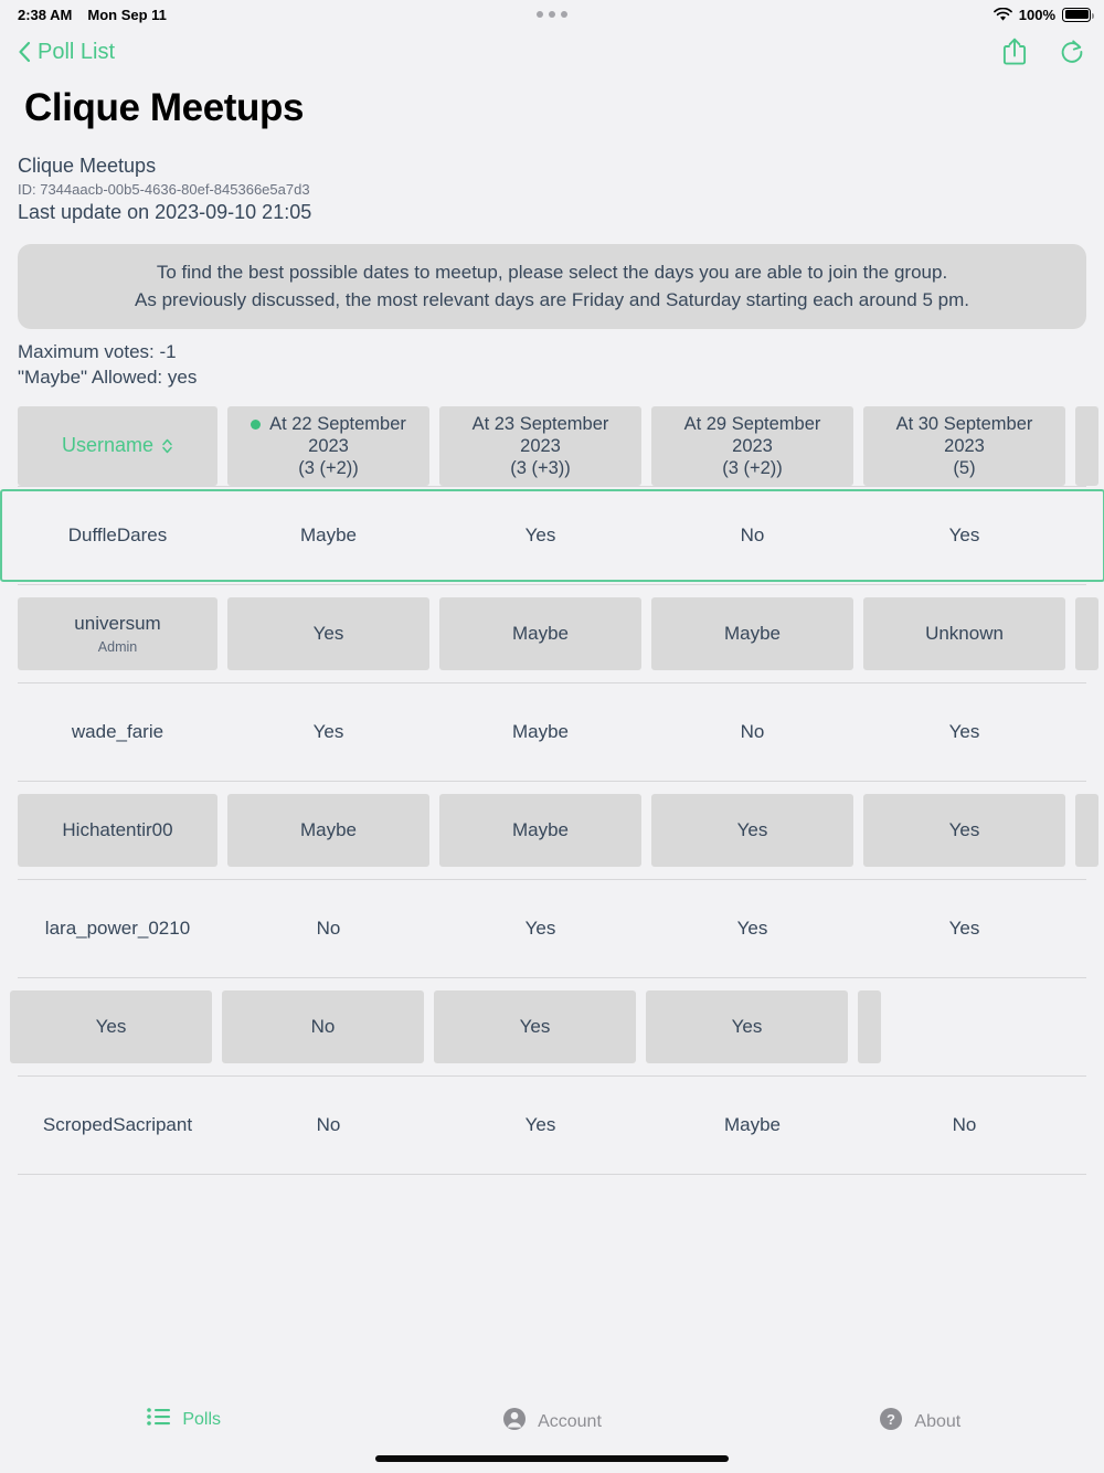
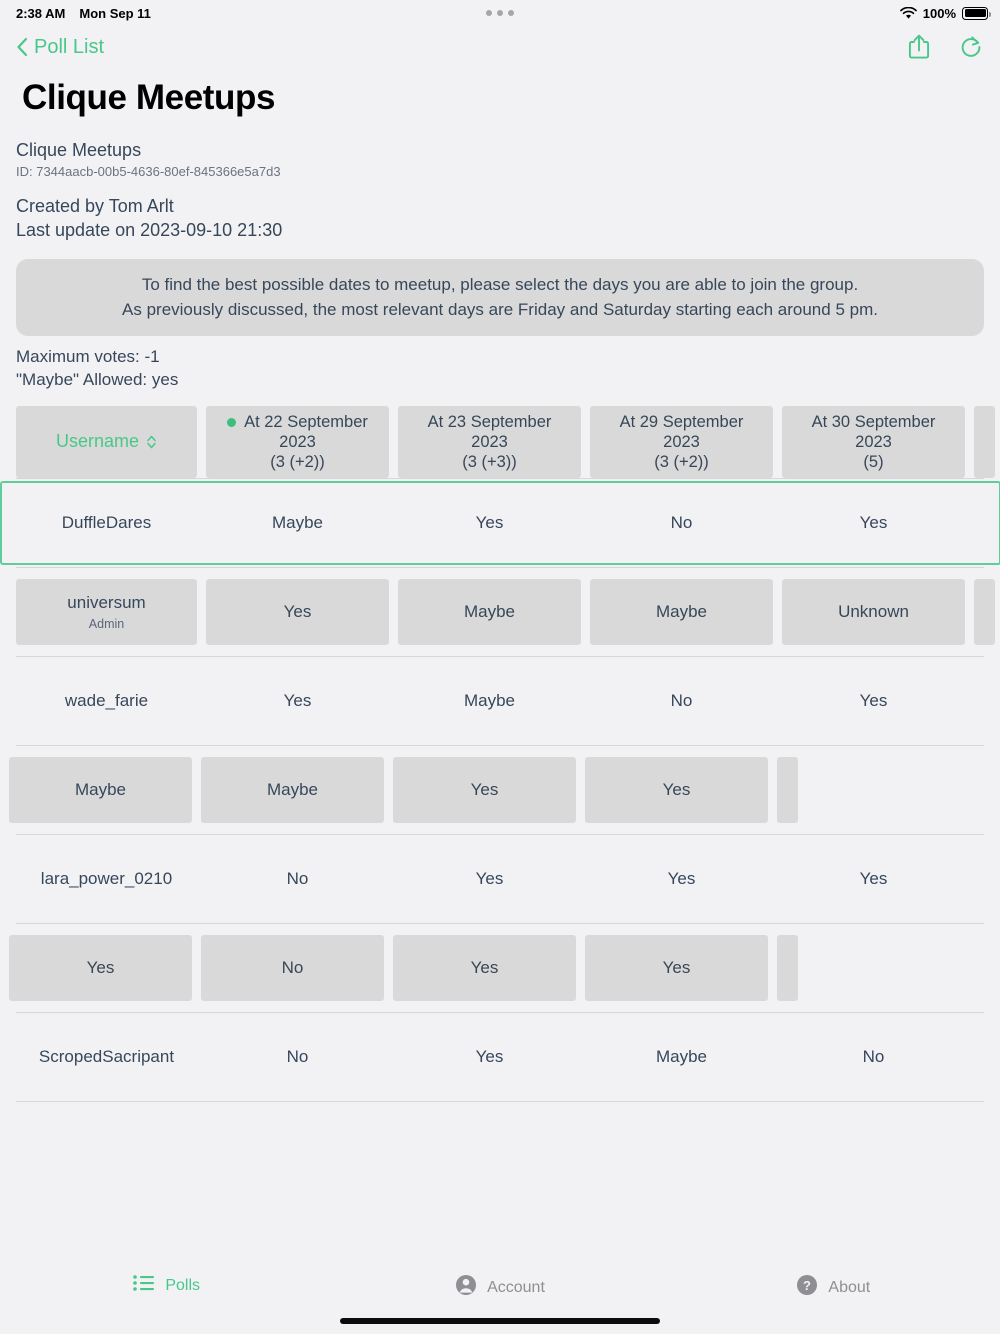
  2:38 AM
  Mon Sep 11
  100%
  Poll List
  Clique Meetups
  Clique Meetups
  ID: 7344aacb-00b5-4636-80ef-845366e5a7d3
+ Created by Tom Arlt
- Last update on 2023-09-10 21:05
+ Last update on 2023-09-10 21:30
  To find the best possible dates to meetup, please select the days you are able to join the group.
  As previously discussed, the most relevant days are Friday and Saturday starting each around 5 pm.
  Maximum votes: -1
  "Maybe" Allowed: yes
  Username
  At 22 September
  2023
  (3 (+2))
  At 23 September
  2023
  (3 (+3))
  At 29 September
  2023
  (3 (+2))
  At 30 September
  2023
  (5)
  DuffleDares
  Maybe
  Yes
  No
  Yes
  universum
  Admin
  Yes
  Maybe
  Maybe
  Unknown
  wade_farie
  Yes
  Maybe
  No
  Yes
- Hichatentir00
  Maybe
  Maybe
  Yes
  Yes
  lara_power_0210
  No
  Yes
  Yes
  Yes
  Yes
  No
  Yes
  Yes
  ScropedSacripant
  No
  Yes
  Maybe
  No
  Polls
  Account
  ?
  About
